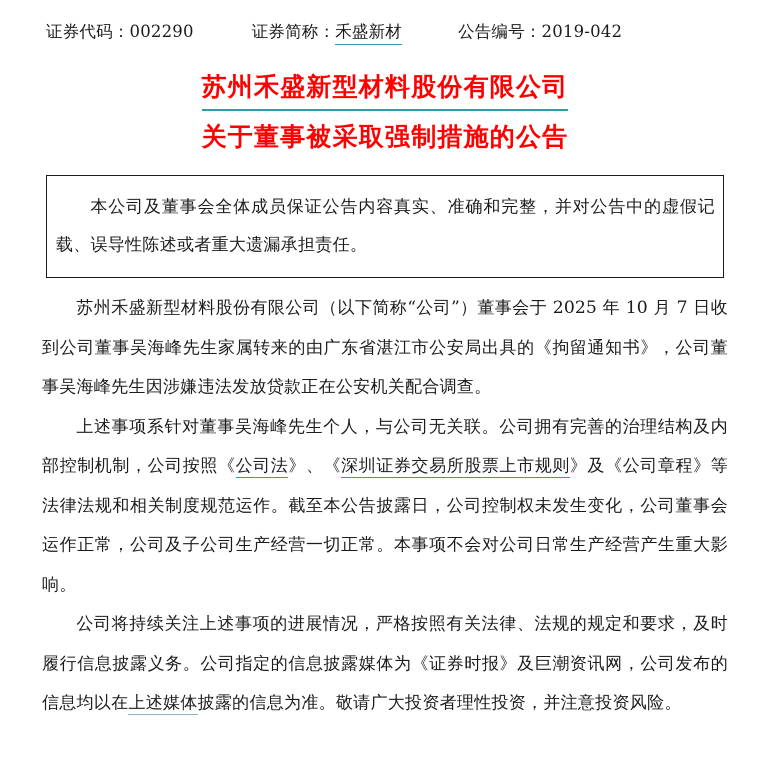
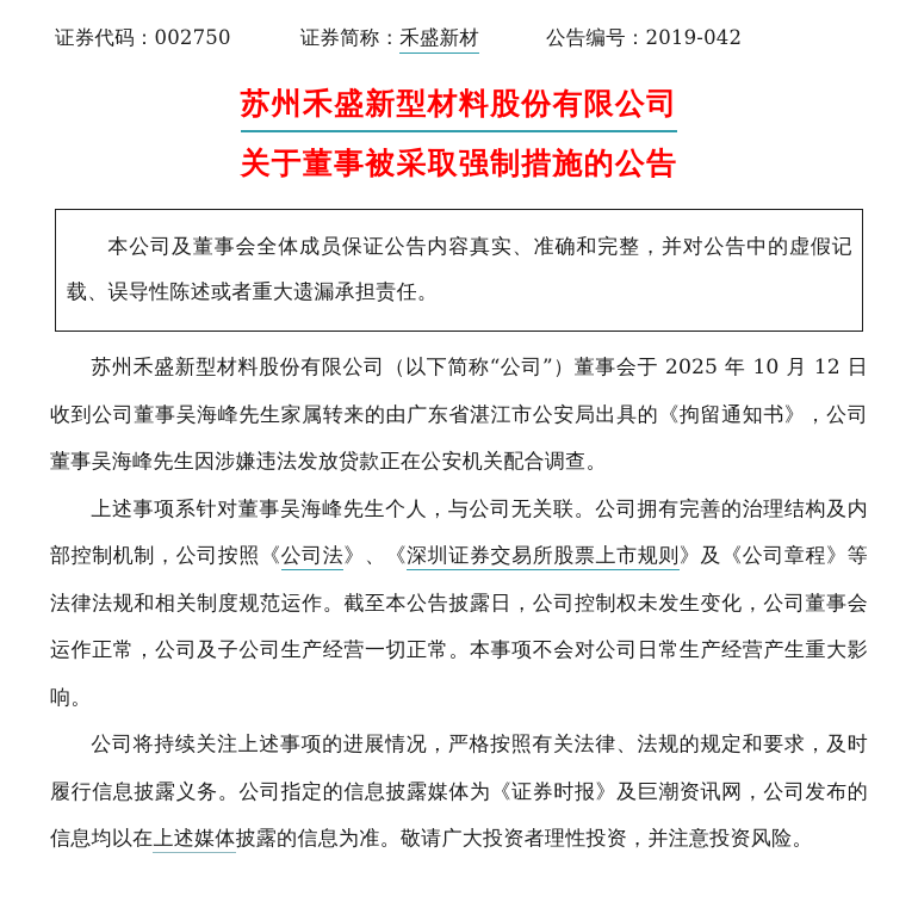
  证券代码：
- 002290
+ 002750
  证券简称：
  禾盛新材
  公告编号：
  2019-042
  苏州禾盛新型材料股份有限公司
  关于董事被采取强制措施的公告
  本公司及董事会全体成员保证公告内容真实、准确和完整，并对公告中的虚假记载、误导性陈述或者重大遗漏承担责任。
- 苏州禾盛新型材料股份有限公司（以下简称“公司”）董事会于 2025 年 10 月 7 日收到公司董事吴海峰先生家属转来的由广东省湛江市公安局出具的《拘留通知书》，公司董事吴海峰先生因涉嫌违法发放贷款正在公安机关配合调查。
+ 苏州禾盛新型材料股份有限公司（以下简称“公司”）董事会于 2025 年 10 月 12 日收到公司董事吴海峰先生家属转来的由广东省湛江市公安局出具的《拘留通知书》，公司董事吴海峰先生因涉嫌违法发放贷款正在公安机关配合调查。
  上述事项系针对董事吴海峰先生个人，与公司无关联。公司拥有完善的治理结构及内部控制机制，公司按照《公司法》、《深圳证券交易所股票上市规则》及《公司章程》等法律法规和相关制度规范运作。截至本公告披露日，公司控制权未发生变化，公司董事会运作正常，公司及子公司生产经营一切正常。本事项不会对公司日常生产经营产生重大影响。
  公司将持续关注上述事项的进展情况，严格按照有关法律、法规的规定和要求，及时履行信息披露义务。公司指定的信息披露媒体为《证券时报》及巨潮资讯网，公司发布的信息均以在上述媒体披露的信息为准。敬请广大投资者理性投资，并注意投资风险。
